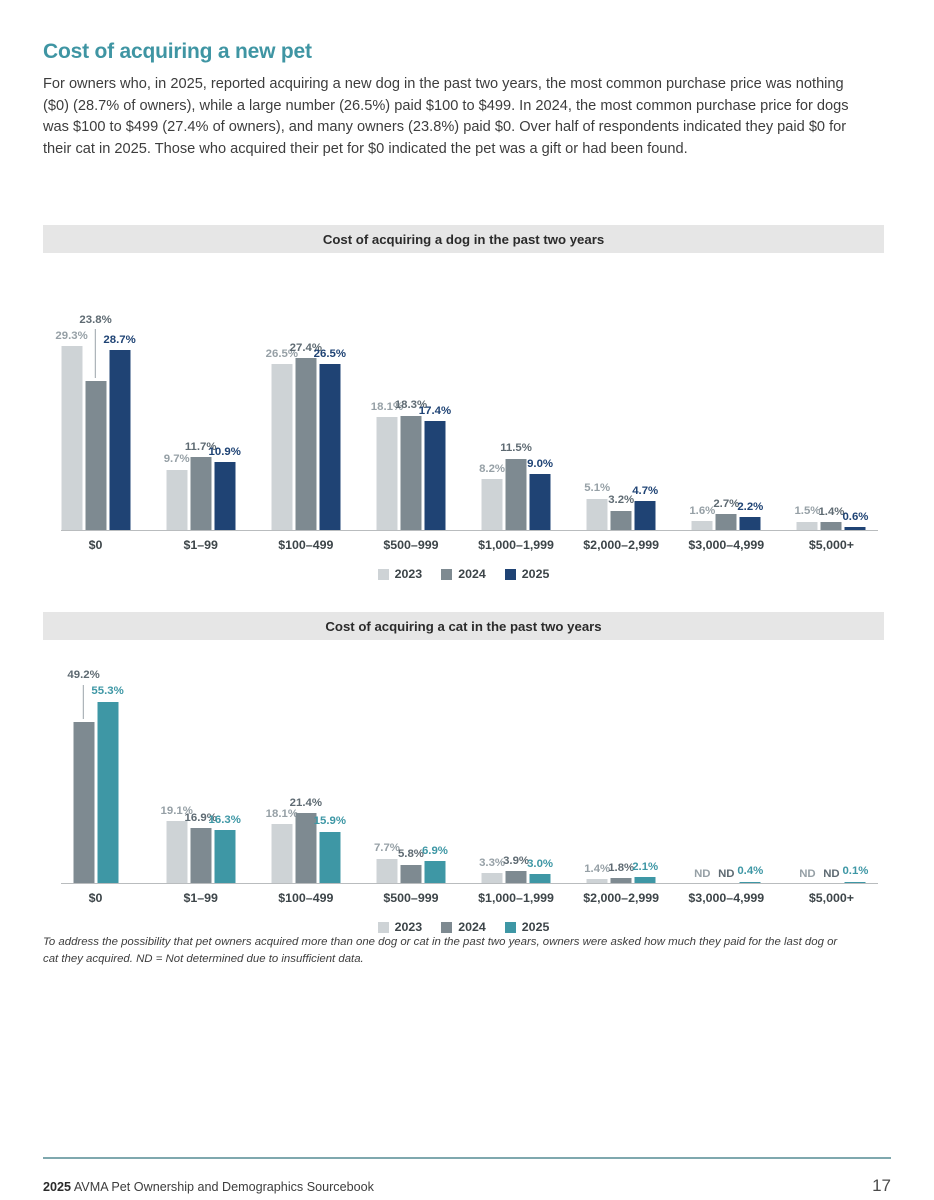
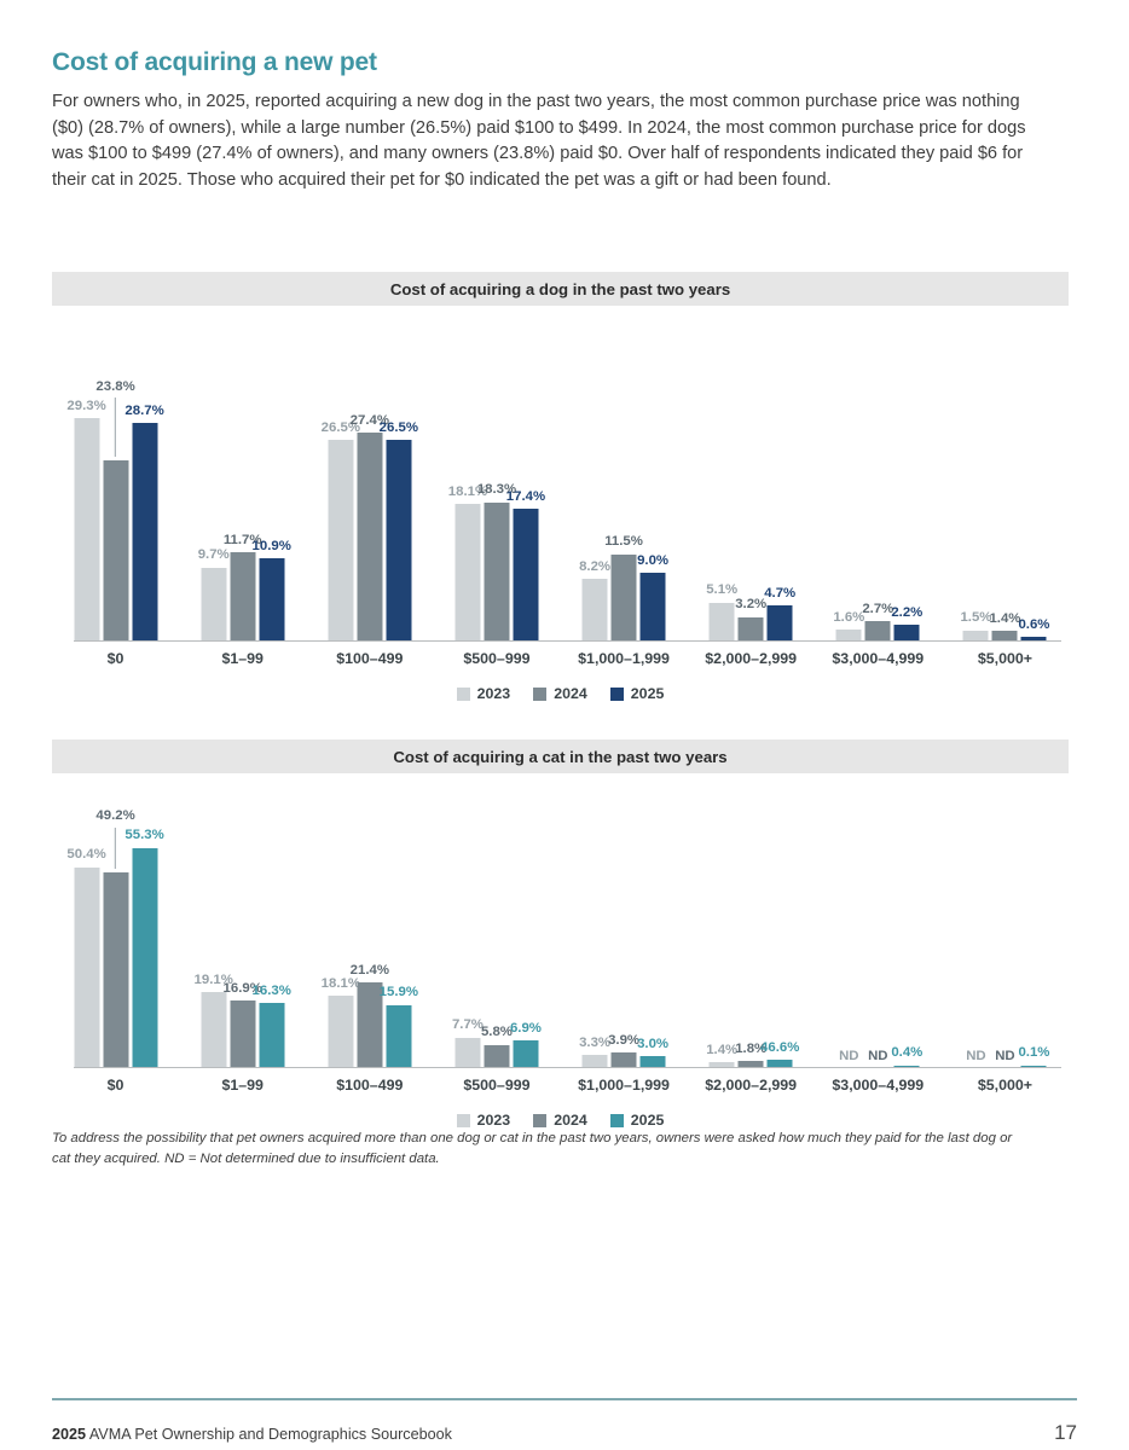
  Cost of acquiring a new pet
- For owners who, in 2025, reported acquiring a new dog in the past two years, the most common purchase price was nothing ($0) (28.7% of owners), while a large number (26.5%) paid $100 to $499. In 2024, the most common purchase price for dogs was $100 to $499 (27.4% of owners), and many owners (23.8%) paid $0. Over half of respondents indicated they paid $0 for their cat in 2025. Those who acquired their pet for $0 indicated the pet was a gift or had been found.
+ For owners who, in 2025, reported acquiring a new dog in the past two years, the most common purchase price was nothing ($0) (28.7% of owners), while a large number (26.5%) paid $100 to $499. In 2024, the most common purchase price for dogs was $100 to $499 (27.4% of owners), and many owners (23.8%) paid $0. Over half of respondents indicated they paid $6 for their cat in 2025. Those who acquired their pet for $0 indicated the pet was a gift or had been found.
  Cost of acquiring a dog in the past two years
  29.3%
  23.8%
  28.7%
  9.7%
  11.7%
  10.9%
  26.5%
  27.4%
  26.5%
  18.1%
  18.3%
  17.4%
  8.2%
  11.5%
  9.0%
  5.1%
  3.2%
  4.7%
  1.6%
  2.7%
  2.2%
  1.5%
  1.4%
  0.6%
  $0
  $1–99
  $100–499
  $500–999
  $1,000–1,999
  $2,000–2,999
  $3,000–4,999
  $5,000+
  2023
  2024
  2025
  Cost of acquiring a cat in the past two years
+ 50.4%
  49.2%
  55.3%
  19.1%
  16.9%
  16.3%
  18.1%
  21.4%
  15.9%
  7.7%
  5.8%
  6.9%
  3.3%
  3.9%
  3.0%
  1.4%
  1.8%
- 2.1%
+ 46.6%
  ND
  ND
  0.4%
  ND
  ND
  0.1%
  $0
  $1–99
  $100–499
  $500–999
  $1,000–1,999
  $2,000–2,999
  $3,000–4,999
  $5,000+
  2023
  2024
  2025
  To address the possibility that pet owners acquired more than one dog or cat in the past two years, owners were asked how much they paid for the last dog or cat they acquired. ND = Not determined due to insufficient data.
  2025 AVMA Pet Ownership and Demographics Sourcebook
  17
